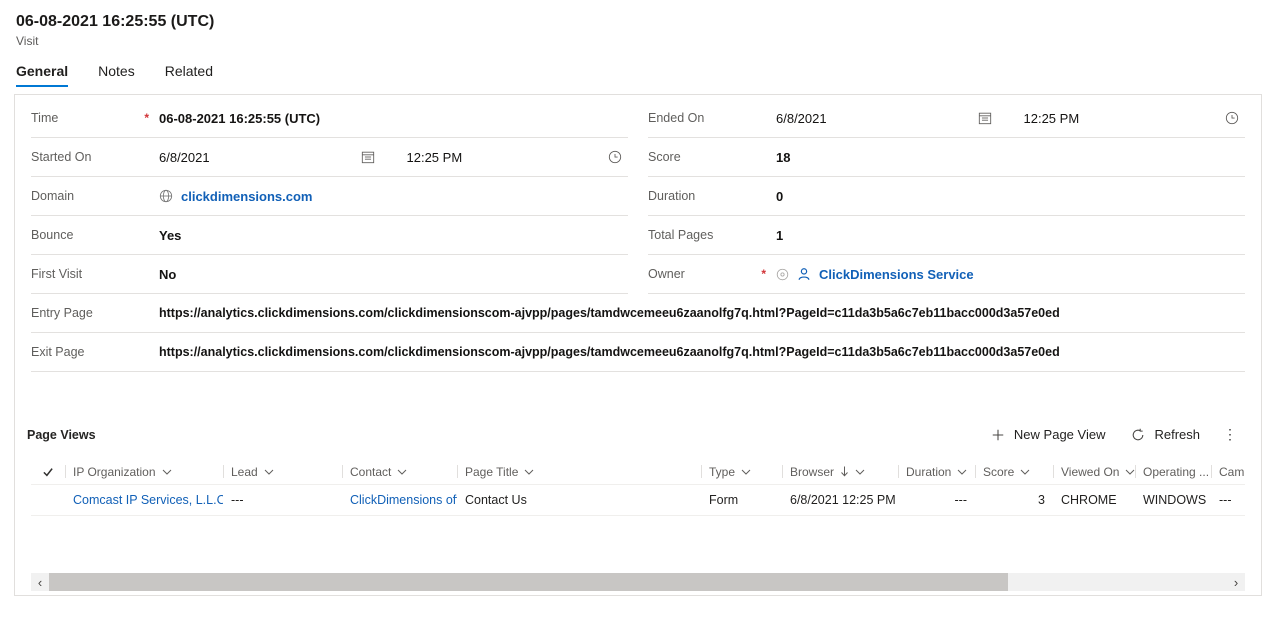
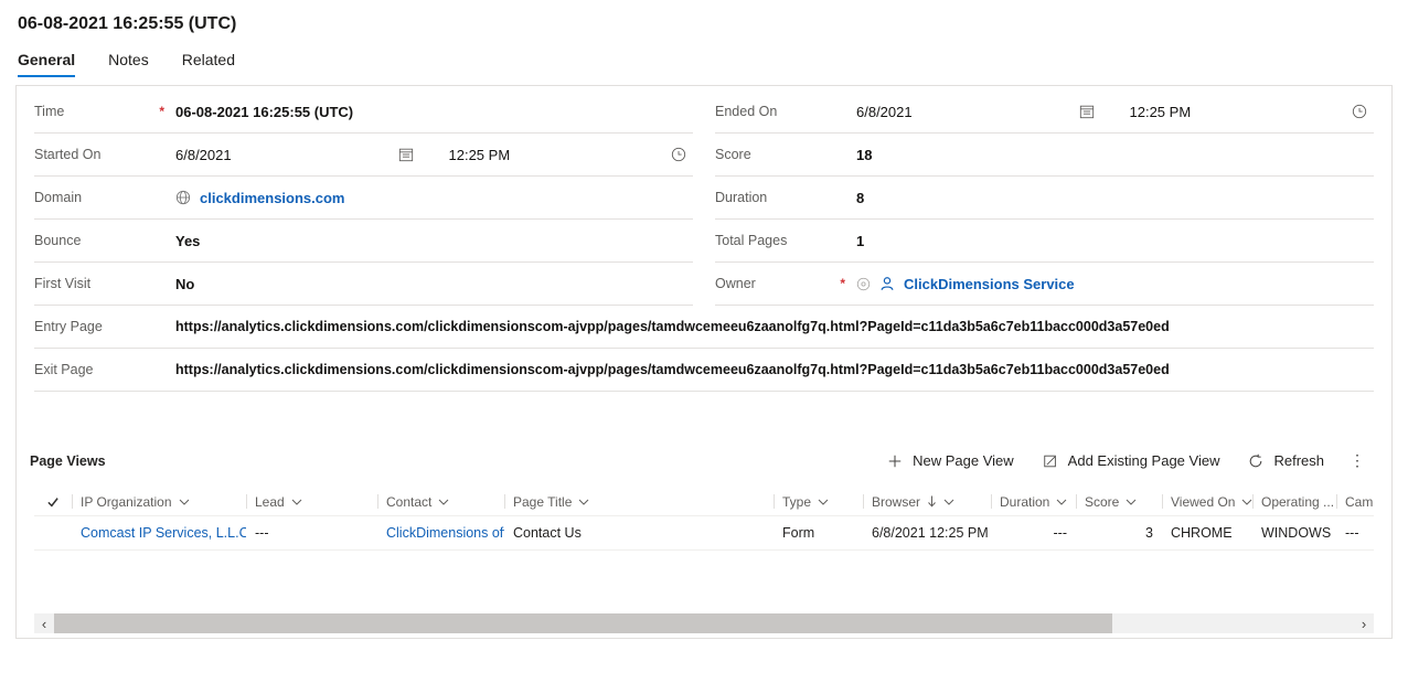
  06-08-2021 16:25:55 (UTC)
- Visit
  General
  Notes
  Related
  Time
  *
  06-08-2021 16:25:55 (UTC)
  Started On
  6/8/2021
  12:25 PM
  Domain
  clickdimensions.com
  Bounce
  Yes
  First Visit
  No
  Ended On
  6/8/2021
  12:25 PM
  Score
  18
  Duration
- 0
+ 8
  Total Pages
  1
  Owner
  *
  ClickDimensions Service
  Entry Page
  https://analytics.clickdimensions.com/clickdimensionscom-ajvpp/pages/tamdwcemeeu6zaanolfg7q.html?PageId=c11da3b5a6c7eb11bacc000d3a57e0ed
  Exit Page
  https://analytics.clickdimensions.com/clickdimensionscom-ajvpp/pages/tamdwcemeeu6zaanolfg7q.html?PageId=c11da3b5a6c7eb11bacc000d3a57e0ed
  Page Views
  New Page View
+ Add Existing Page View
  Refresh
  ⋮
  IP Organization
  Lead
  Contact
  Page Title
  Type
  Browser
  Duration
  Score
  Viewed On
  Operating ...
  Comcast IP Services, L.L.C
  ---
  ClickDimensions of
  Contact Us
  Form
  6/8/2021 12:25 PM
  ---
  3
  CHROME
  WINDOWS
  ---
  ‹
  ›
